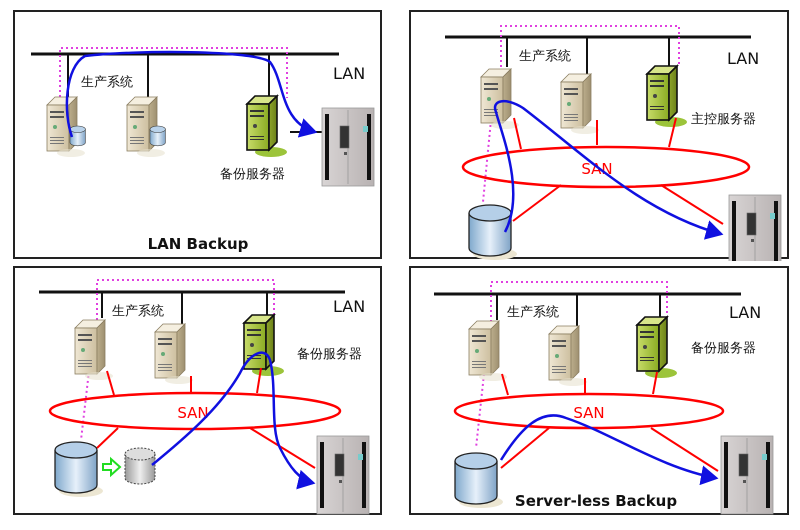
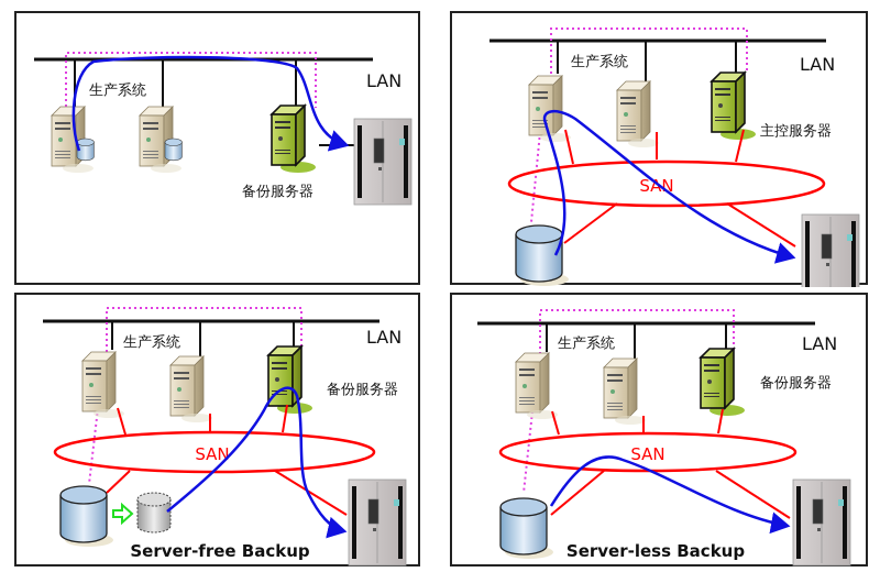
  生产系统
  LAN
  备份服务器
- LAN Backup
  SAN
  生产系统
  LAN
  主控服务器
  SAN
  生产系统
  LAN
  备份服务器
+ Server-free Backup
  SAN
  生产系统
  LAN
  备份服务器
  Server-less Backup
